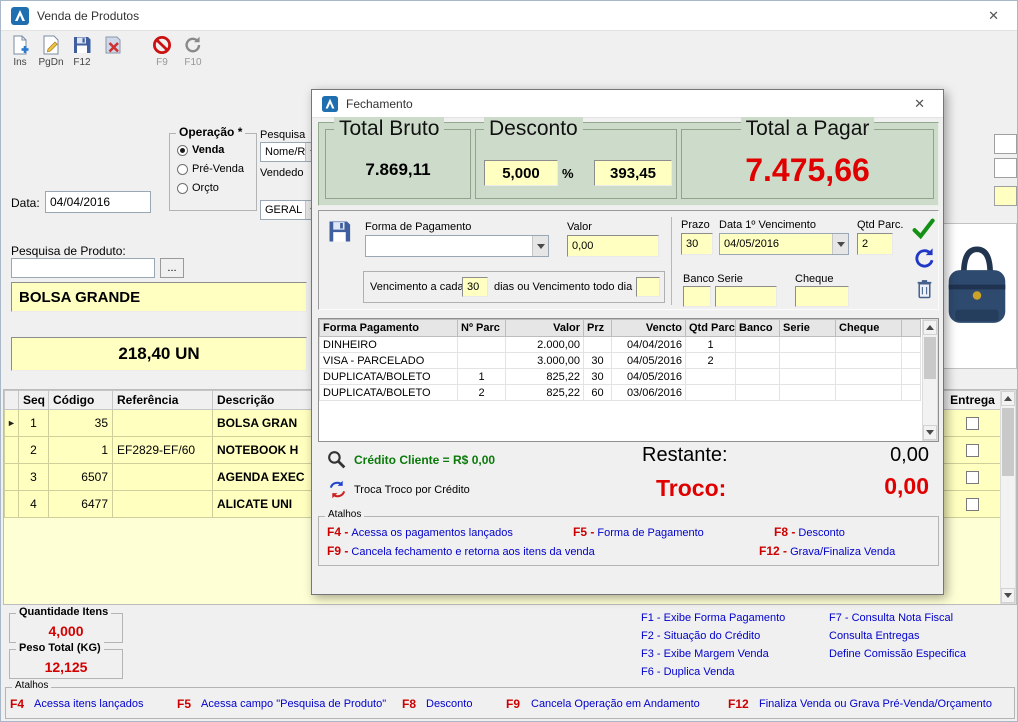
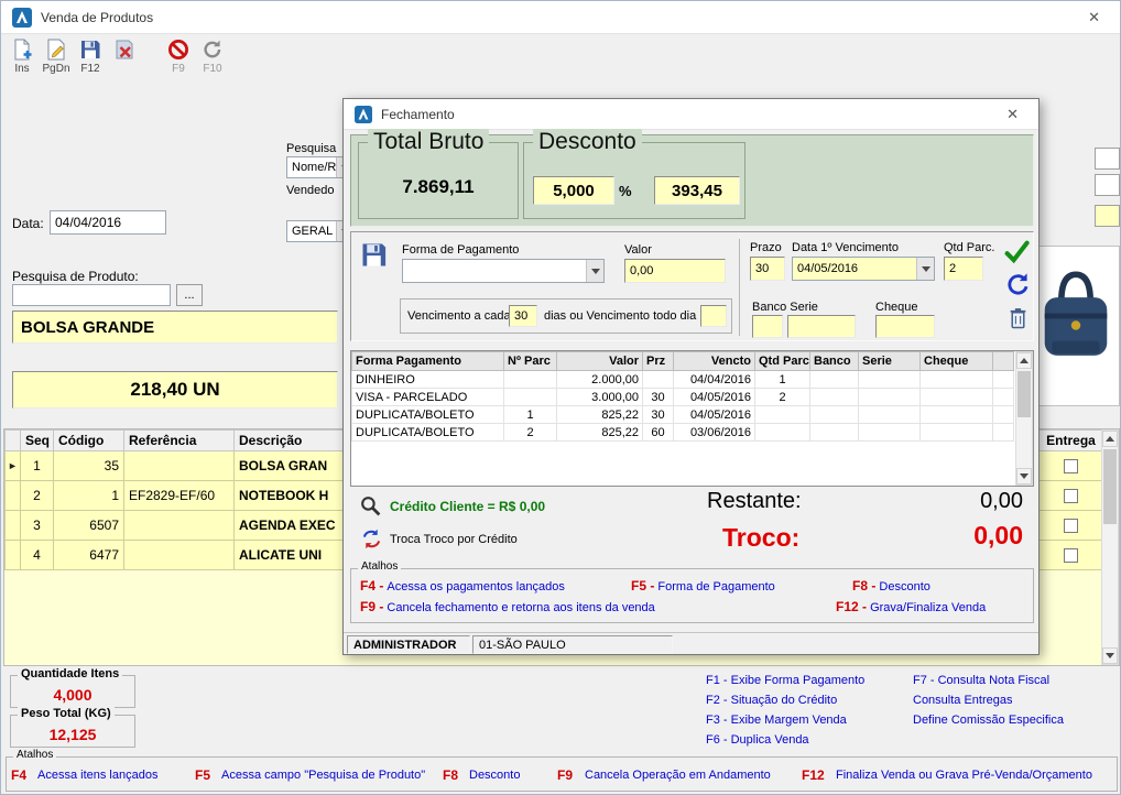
  Venda de Produtos
  ✕
  Ins
  PgDn
  F12
  F9
  F10
  Data:
  04/04/2016
- Operação *
- Venda
- Pré-Venda
- Orçto
  Pesquisa
  Nome/R
  Vendedo
  GERAL
  Pesquisa de Produto:
  ...
  BOLSA GRANDE
  218,40 UN
  	Seq	Código	Referência	Descrição	Entrega
  ►	1	35		BOLSA GRAN
  	2	1	EF2829-EF/60	NOTEBOOK H
  	3	6507		AGENDA EXEC
  	4	6477		ALICATE UNI
  Quantidade Itens
  4,000
  Peso Total (KG)
  12,125
  F1 - Exibe Forma Pagamento
  F2 - Situação do Crédito
  F3 - Exibe Margem Venda
  F6 - Duplica Venda
  F7 - Consulta Nota Fiscal
  Consulta Entregas
  Define Comissão Especifica
  Atalhos
  F4
  Acessa itens lançados
  F5
  Acessa campo "Pesquisa de Produto"
  F8
  Desconto
  F9
  Cancela Operação em Andamento
  F12
  Finaliza Venda ou Grava Pré-Venda/Orçamento
  Fechamento
  ✕
  Total Bruto
  7.869,11
  Desconto
  5,000
  %
  393,45
- Total a Pagar
- 7.475,66
  Forma de Pagamento
  Valor
  0,00
  Prazo
  30
  Data 1º Vencimento
  04/05/2016
  Qtd Parc.
  2
  Vencimento a cada
  30
  dias ou Vencimento todo dia
  Banco Serie
  Cheque
  Forma Pagamento	Nº Parc	Valor	Prz	Vencto	Qtd Parc	Banco	Serie	Cheque
  DINHEIRO		2.000,00		04/04/2016	1
  VISA - PARCELADO		3.000,00	30	04/05/2016	2
  DUPLICATA/BOLETO	1	825,22	30	04/05/2016
  DUPLICATA/BOLETO	2	825,22	60	03/06/2016
  Crédito Cliente = R$ 0,00
  Troca Troco por Crédito
  Restante:
  0,00
  Troco:
  0,00
  Atalhos
  F4 - Acessa os pagamentos lançados
  F5 - Forma de Pagamento
  F8 - Desconto
  F9 - Cancela fechamento e retorna aos itens da venda
  F12 - Grava/Finaliza Venda
+ ADMINISTRADOR
+ 01-SÃO PAULO
